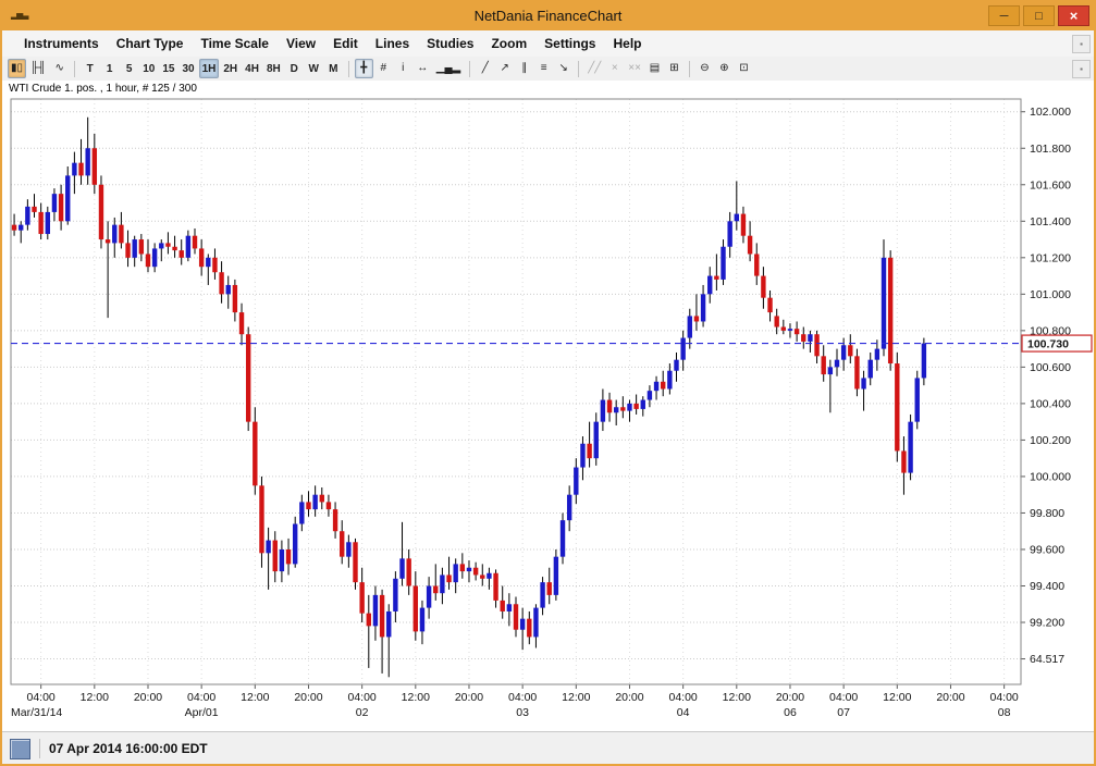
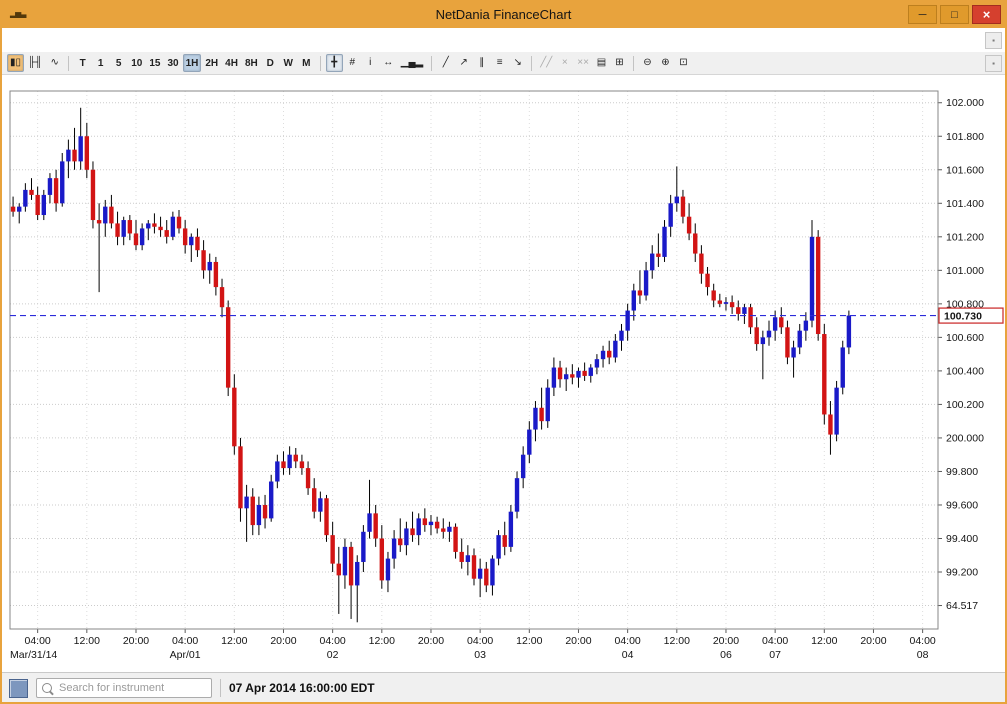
  ▂▅▃
  NetDania FinanceChart
  ─
  □
  ×
- Instruments
- Chart Type
- Time Scale
- View
- Edit
- Lines
- Studies
- Zoom
- Settings
- Help
  ▪
  ▮▯
  ╟╢
  ∿
  T
  1
  5
  10
  15
  30
  1H
  2H
  4H
  8H
  D
  W
  M
  ╋
  #
  i
  ↔
  ▁▄▂
  ╱
  ↗
  ∥
  ≡
  ↘
  ╱╱
  ×
  ××
  ▤
  ⊞
  ⊖
  ⊕
  ⊡
  ▪
- WTI Crude 1. pos. , 1 hour, # 125 / 300
  04:00
  Mar/31/14
  12:00
  20:00
  04:00
  Apr/01
  12:00
  20:00
  04:00
  02
  12:00
  20:00
  04:00
  03
  12:00
  20:00
  04:00
  04
  12:00
  20:00
  06
  04:00
  07
  12:00
  20:00
  04:00
  08
  102.000
  101.800
  101.600
  101.400
  101.200
  101.000
  100.800
  100.600
  100.400
  100.200
- 100.000
+ 200.000
  99.800
  99.600
  99.400
  99.200
  64.517
  100.730
+ Search for instrument
  07 Apr 2014 16:00:00 EDT
